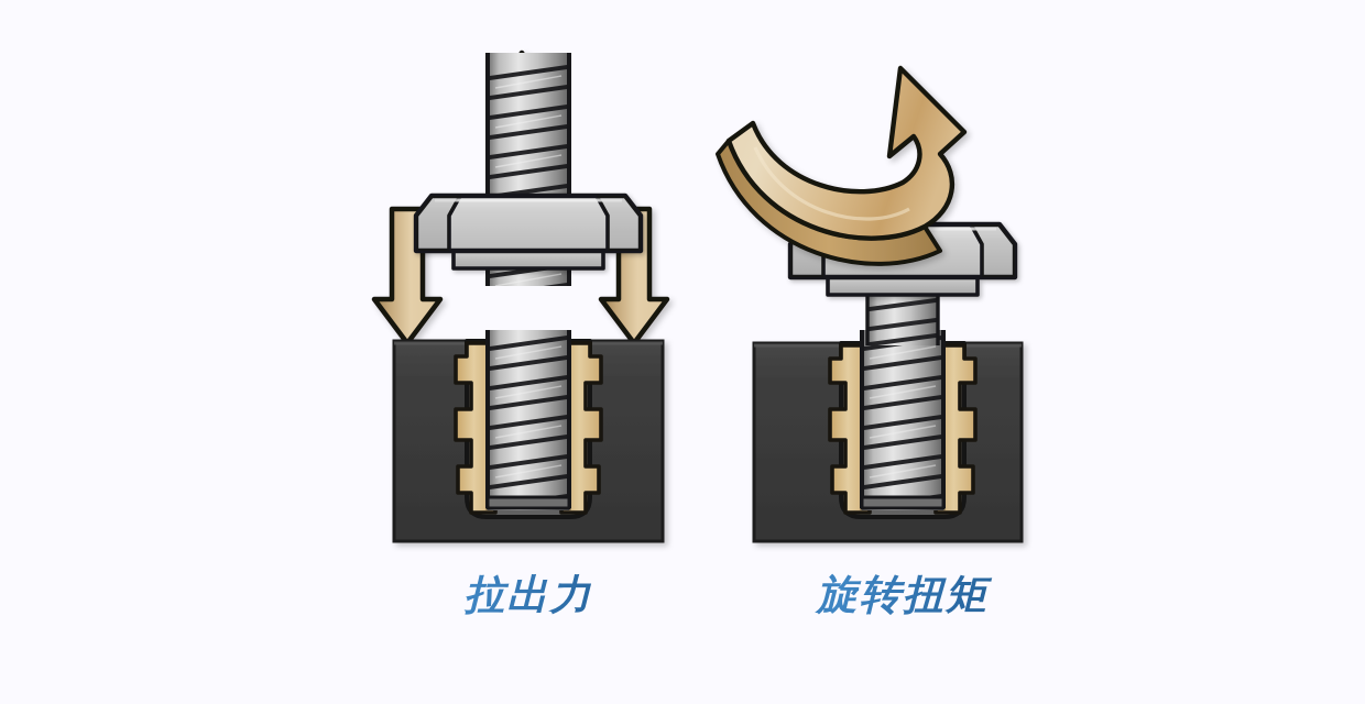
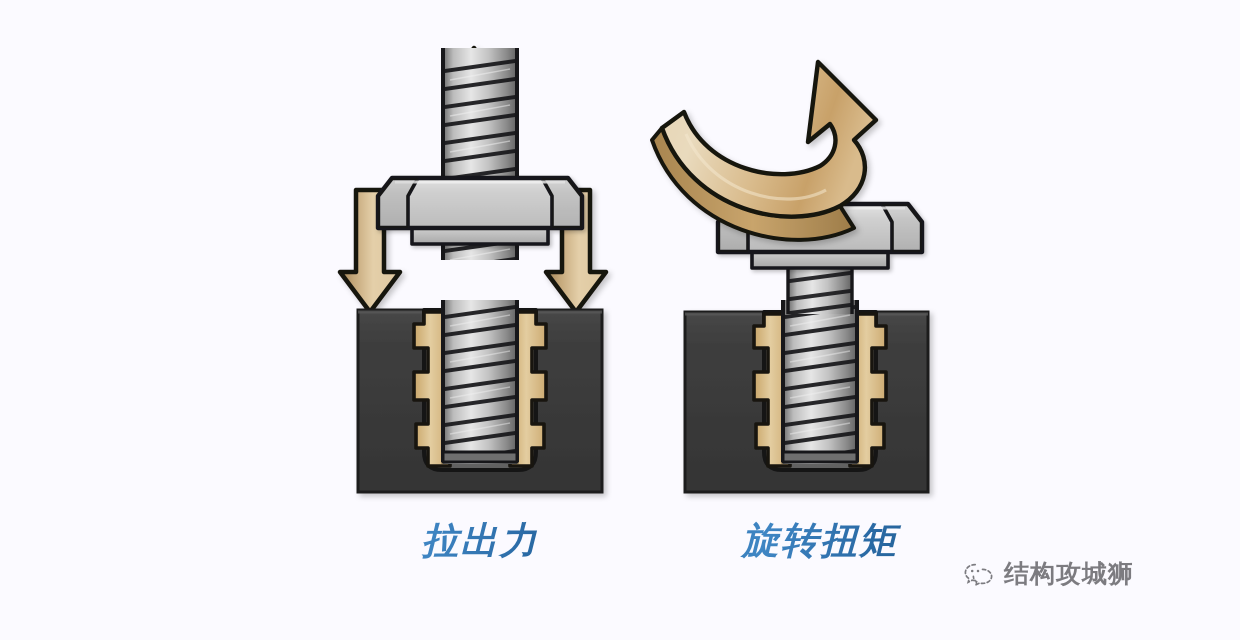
  拉出力
  旋转扭矩
+ 结构攻城狮
